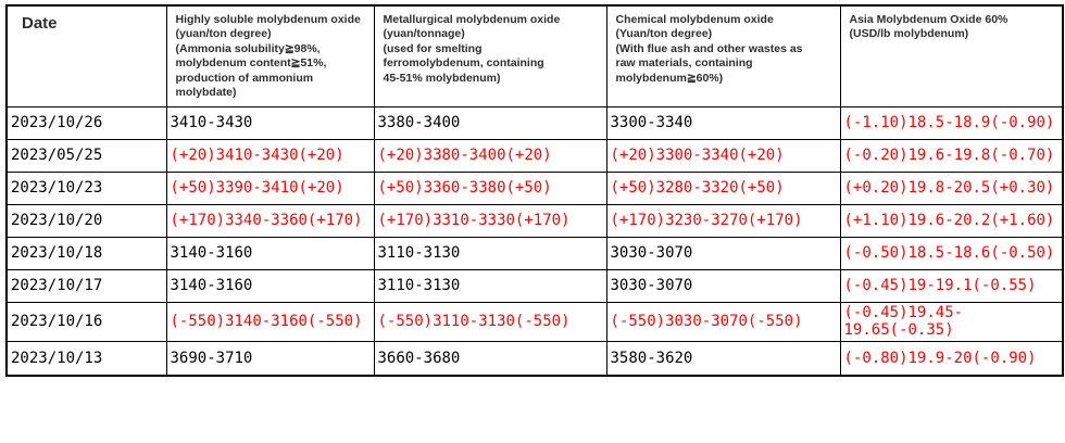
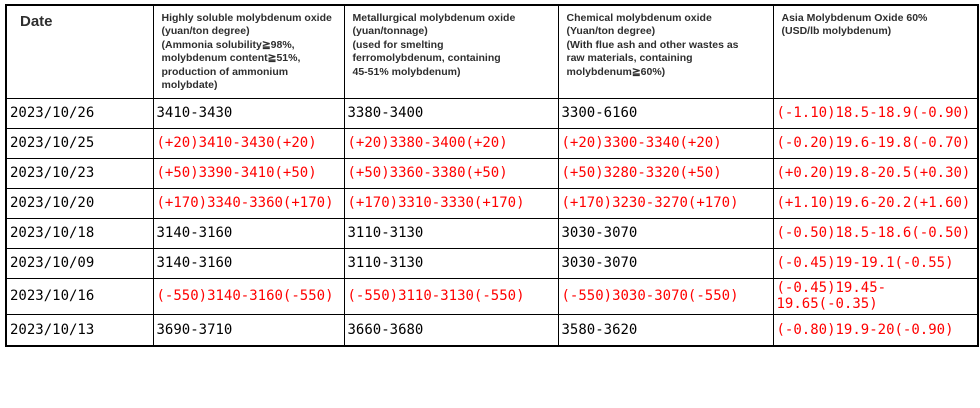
  Date	Highly soluble molybdenum oxide (yuan/ton degree) (Ammonia solubility≧98%, molybdenum content≧51%, production of ammonium molybdate)	Metallurgical molybdenum oxide (yuan/tonnage) (used for smelting ferromolybdenum, containing 45-51% molybdenum)	Chemical molybdenum oxide (Yuan/ton degree) (With flue ash and other wastes as raw materials, containing molybdenum≧60%)	Asia Molybdenum Oxide 60% (USD/lb molybdenum)
- 2023/10/26	3410-3430	3380-3400	3300-3340	(-1.10)18.5-18.9(-0.90)
+ 2023/10/26	3410-3430	3380-3400	3300-6160	(-1.10)18.5-18.9(-0.90)
- 2023/05/25	(+20)3410-3430(+20)	(+20)3380-3400(+20)	(+20)3300-3340(+20)	(-0.20)19.6-19.8(-0.70)
+ 2023/10/25	(+20)3410-3430(+20)	(+20)3380-3400(+20)	(+20)3300-3340(+20)	(-0.20)19.6-19.8(-0.70)
- 2023/10/23	(+50)3390-3410(+20)	(+50)3360-3380(+50)	(+50)3280-3320(+50)	(+0.20)19.8-20.5(+0.30)
+ 2023/10/23	(+50)3390-3410(+50)	(+50)3360-3380(+50)	(+50)3280-3320(+50)	(+0.20)19.8-20.5(+0.30)
  2023/10/20	(+170)3340-3360(+170)	(+170)3310-3330(+170)	(+170)3230-3270(+170)	(+1.10)19.6-20.2(+1.60)
  2023/10/18	3140-3160	3110-3130	3030-3070	(-0.50)18.5-18.6(-0.50)
- 2023/10/17	3140-3160	3110-3130	3030-3070	(-0.45)19-19.1(-0.55)
+ 2023/10/09	3140-3160	3110-3130	3030-3070	(-0.45)19-19.1(-0.55)
  2023/10/16	(-550)3140-3160(-550)	(-550)3110-3130(-550)	(-550)3030-3070(-550)	(-0.45)19.45- 19.65(-0.35)
  2023/10/13	3690-3710	3660-3680	3580-3620	(-0.80)19.9-20(-0.90)
